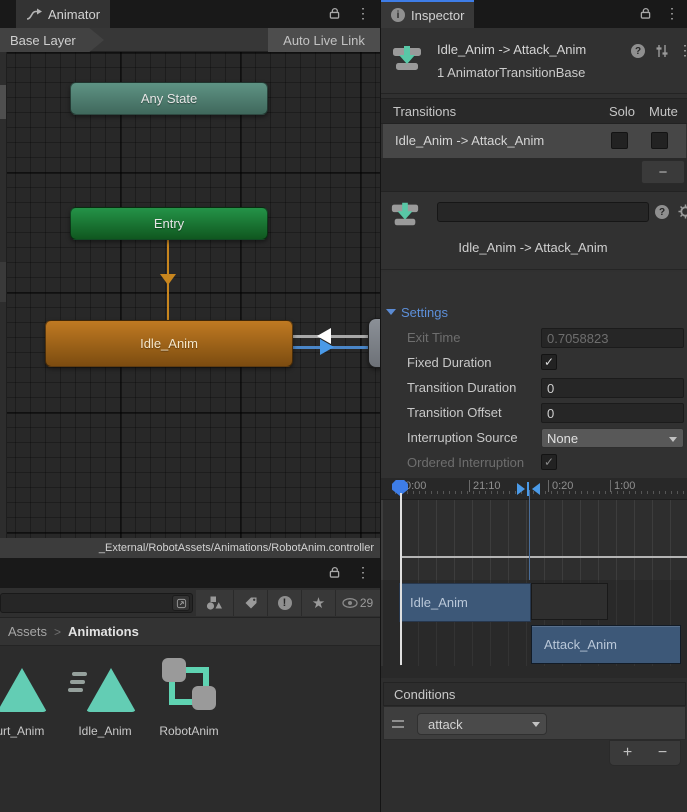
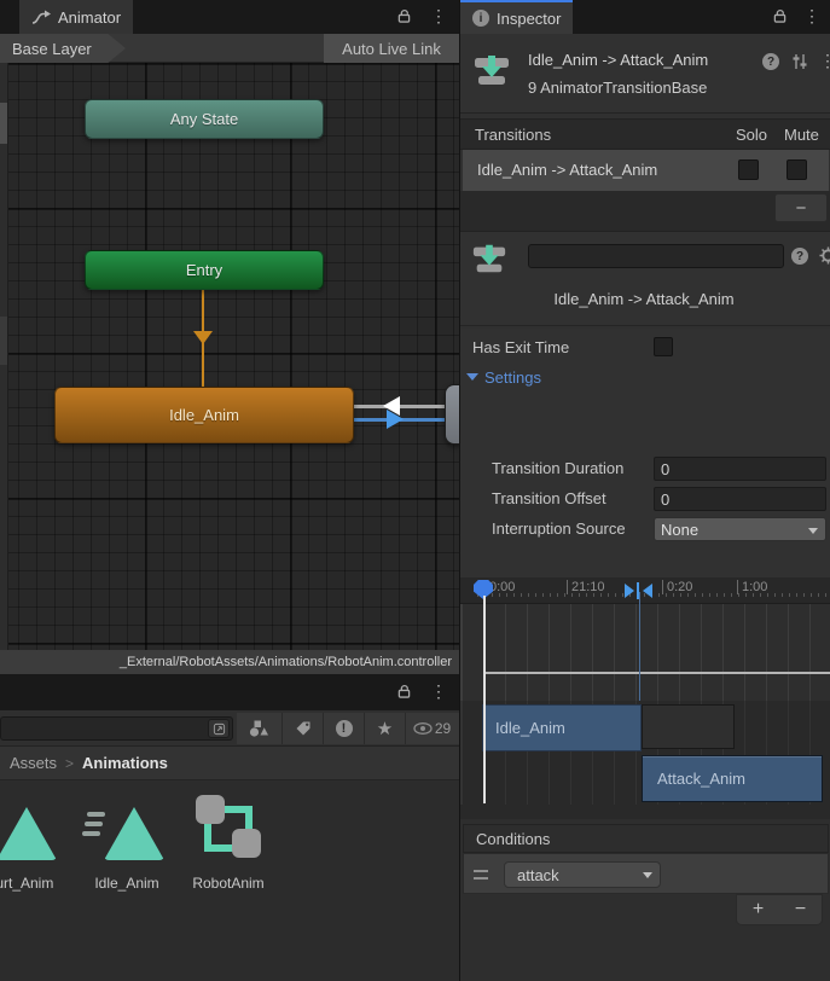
  Animator
  Base Layer
  Auto Live Link
  Any State
  Entry
  Idle_Anim
  _External/RobotAssets/Animations/RobotAnim.controller
  ★
  29
  Assets
  >
  Animations
  rt_Anim
  Idle_Anim
  RobotAnim
  Inspector
  Idle_Anim -> Attack_Anim
- 1 AnimatorTransitionBase
+ 9 AnimatorTransitionBase
  Transitions
  Solo
  Mute
  Idle_Anim -> Attack_Anim
  −
  Idle_Anim -> Attack_Anim
+ Has Exit Time
  Settings
- Exit Time
- 0.7058823
- Fixed Duration
  Transition Duration
  0
  Transition Offset
  0
  Interruption Source
  None
- Ordered Interruption
  0:00
  21:10
  0:20
  1:00
  Idle_Anim
  Attack_Anim
  Conditions
  attack
  +
  −
